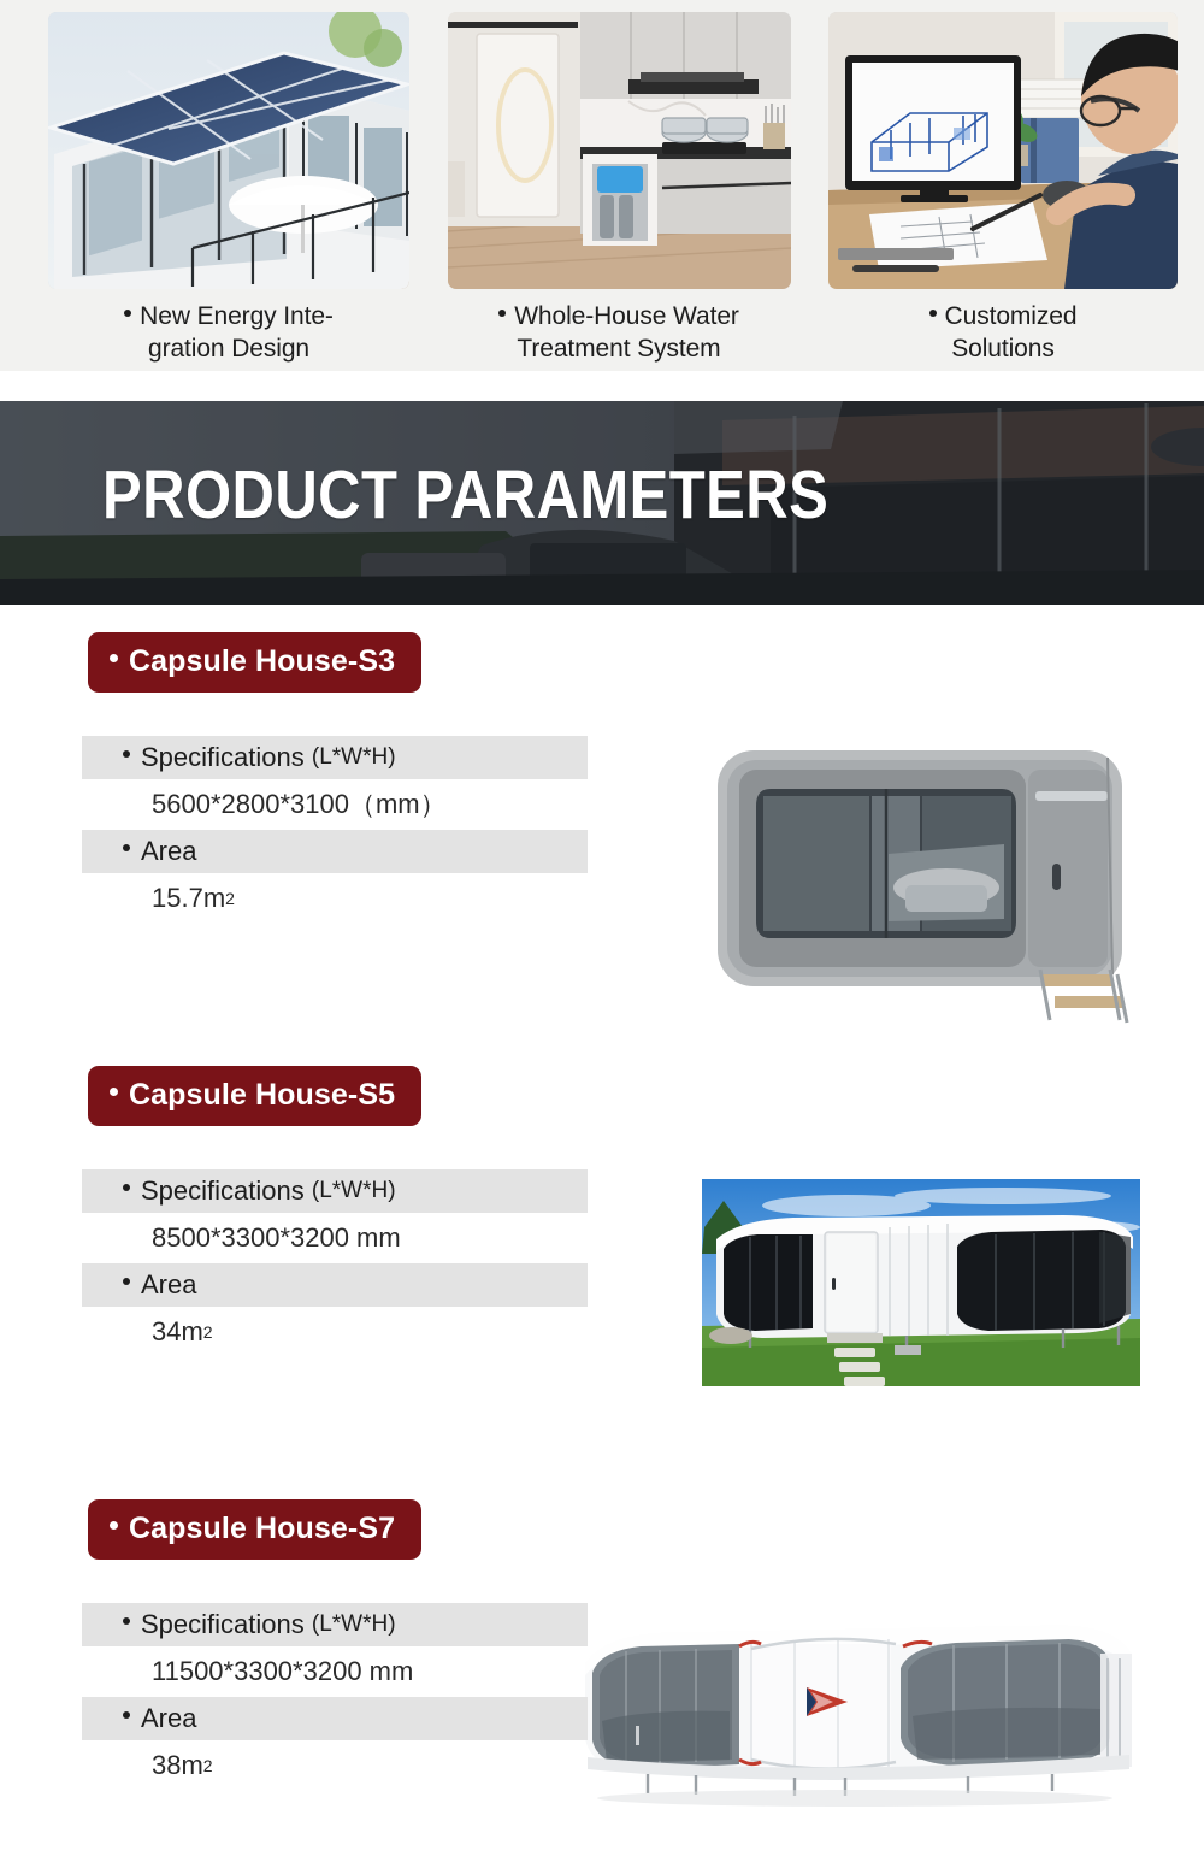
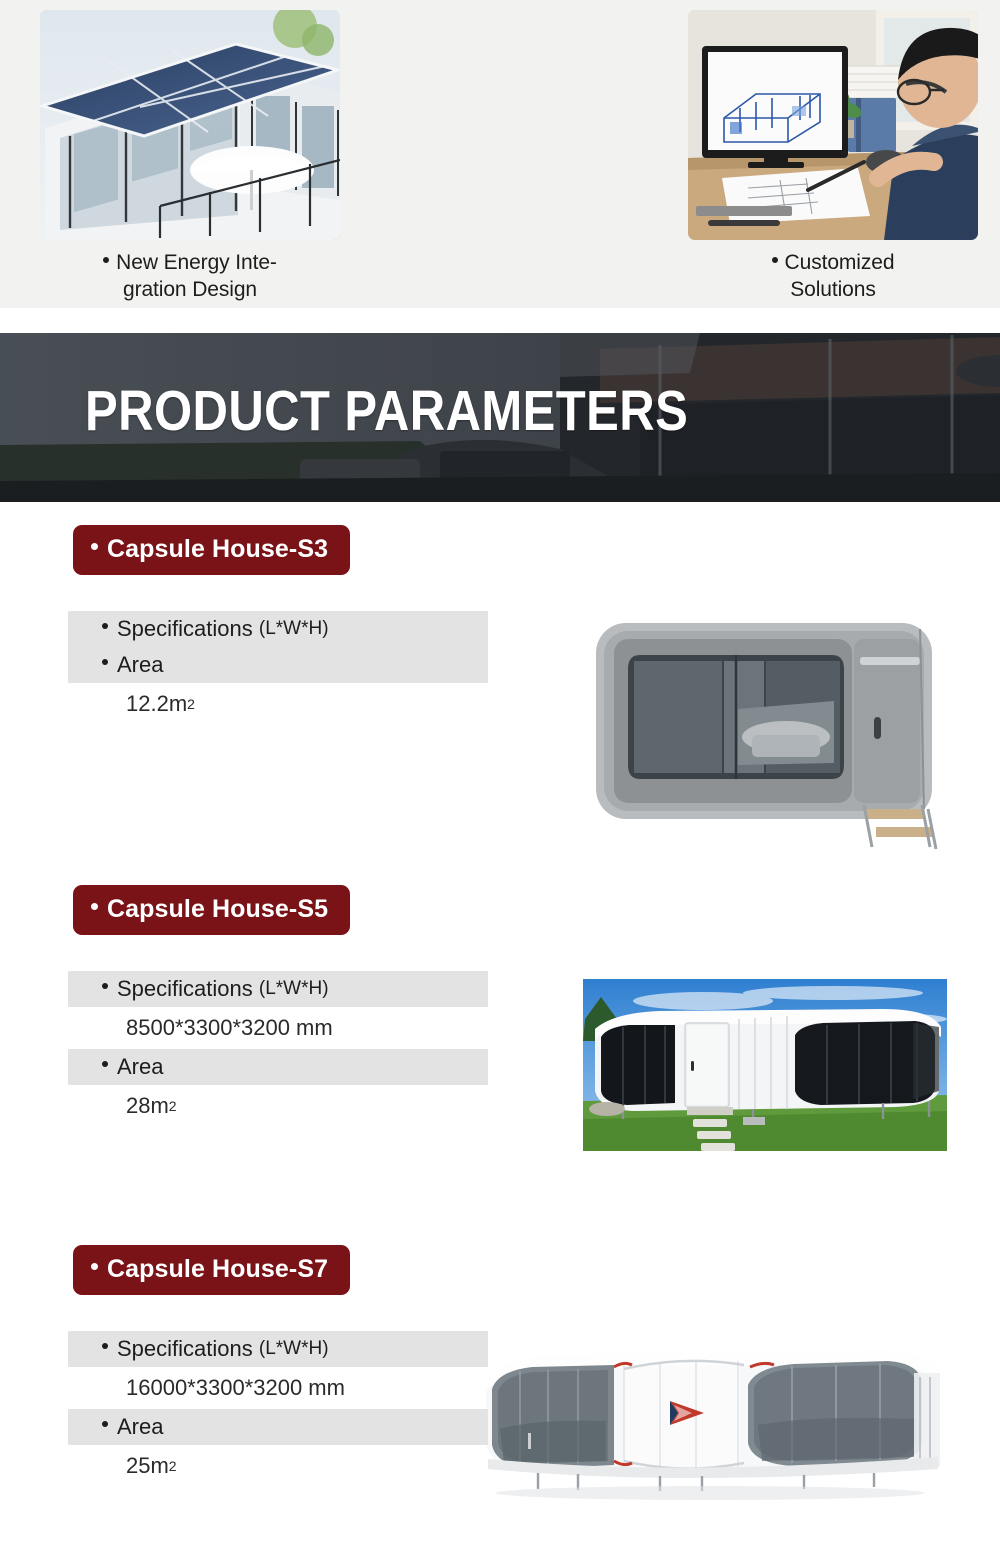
  New Energy Inte-
  gration Design
- Whole-House Water
- Treatment System
  Customized
  Solutions
  PRODUCT PARAMETERS
  Capsule House-S3
  Specifications
  (L*W*H)
- 5600*2800*3100（mm）
  Area
- 15.7m
+ 12.2m
  2
  Capsule House-S5
  Specifications
  (L*W*H)
  8500*3300*3200 mm
  Area
- 34m
+ 28m
  2
  Capsule House-S7
  Specifications
  (L*W*H)
- 11500*3300*3200 mm
+ 16000*3300*3200 mm
  Area
- 38m
+ 25m
  2
